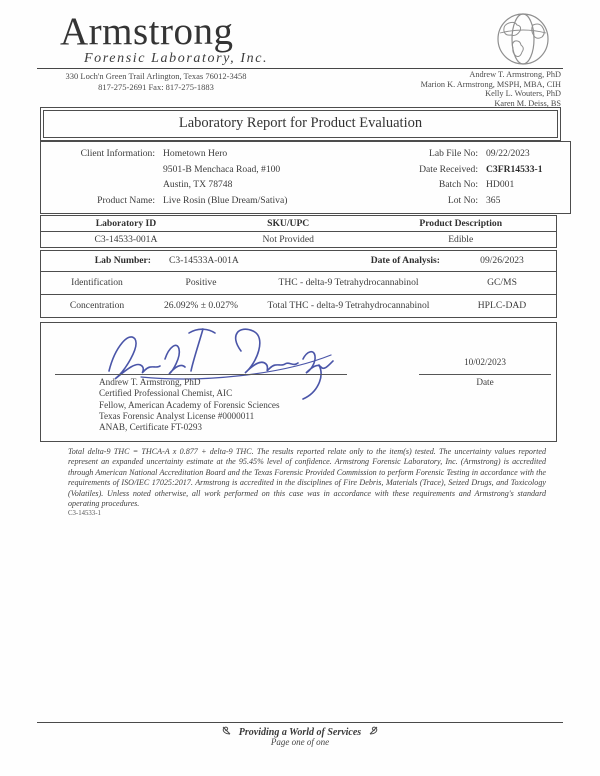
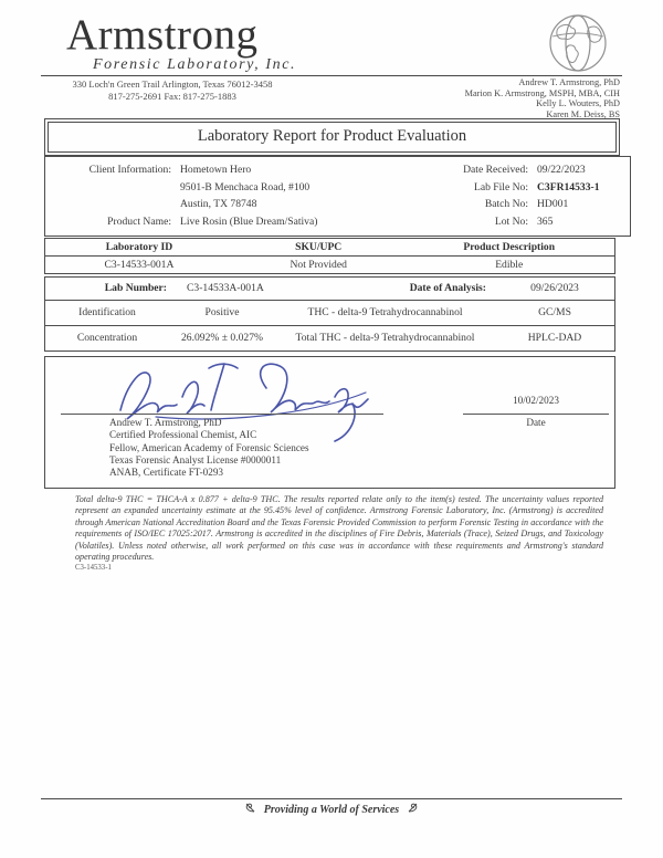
  Armstrong
  Forensic Laboratory, Inc.
  330 Loch'n Green Trail Arlington, Texas 76012-3458
  817-275-2691 Fax: 817-275-1883
  Andrew T. Armstrong, PhD
  Marion K. Armstrong, MSPH, MBA, CIH
  Kelly L. Wouters, PhD
  Karen M. Deiss, BS
  Laboratory Report for Product Evaluation
  Client Information:
  Hometown Hero
- Lab File No:
+ Date Received:
  09/22/2023
  9501-B Menchaca Road, #100
- Date Received:
+ Lab File No:
  C3FR14533-1
  Austin, TX 78748
  Batch No:
  HD001
  Product Name:
  Live Rosin (Blue Dream/Sativa)
  Lot No:
  365
  Laboratory ID
  SKU/UPC
  Product Description
  C3-14533-001A
  Not Provided
  Edible
  Lab Number:
  C3-14533A-001A
  Date of Analysis:
  09/26/2023
  Identification
  Positive
  THC - delta-9 Tetrahydrocannabinol
  GC/MS
  Concentration
  26.092% ± 0.027%
  Total THC - delta-9 Tetrahydrocannabinol
  HPLC-DAD
  Andrew T. Armstrong, PhD
  Certified Professional Chemist, AIC
  Fellow, American Academy of Forensic Sciences
  Texas Forensic Analyst License #0000011
  ANAB, Certificate FT-0293
  10/02/2023
  Date
  Total delta-9 THC = THCA-A x 0.877 + delta-9 THC. The results reported relate only to the item(s) tested. The uncertainty values reported represent an expanded uncertainty estimate at the 95.45% level of confidence. Armstrong Forensic Laboratory, Inc. (Armstrong) is accredited through American National Accreditation Board and the Texas Forensic Provided Commission to perform Forensic Testing in accordance with the requirements of ISO/IEC 17025:2017. Armstrong is accredited in the disciplines of Fire Debris, Materials (Trace), Seized Drugs, and Toxicology (Volatiles). Unless noted otherwise, all work performed on this case was in accordance with these requirements and Armstrong's standard operating procedures.
  Providing a World of Services
- Page one of one
